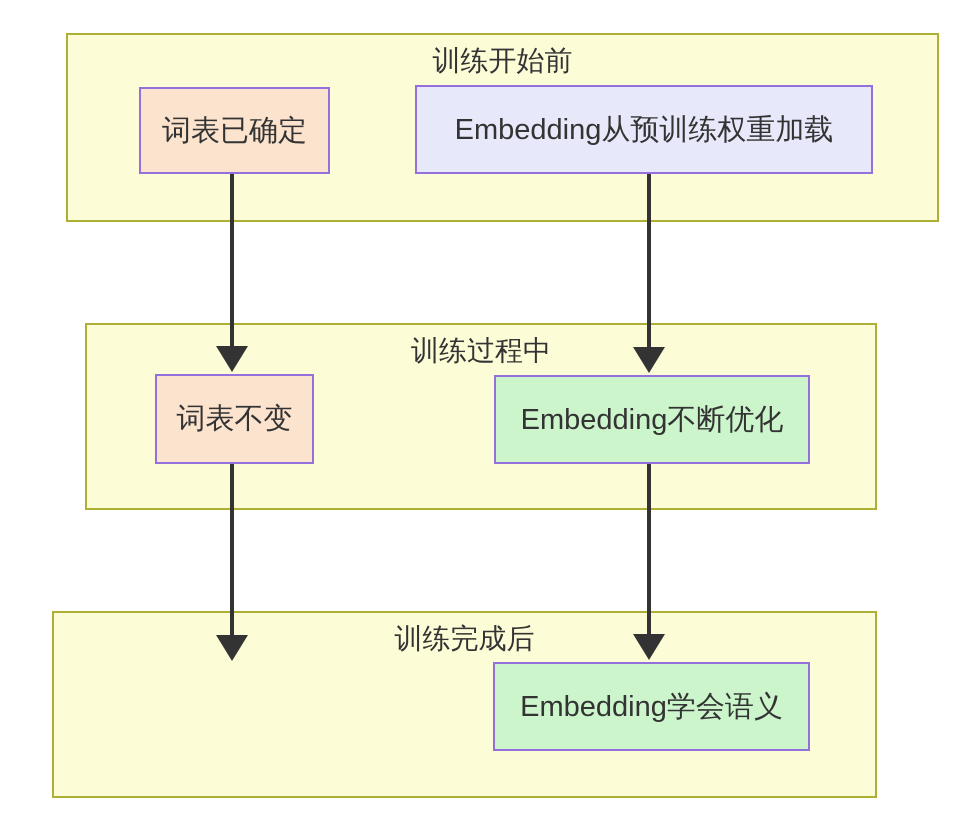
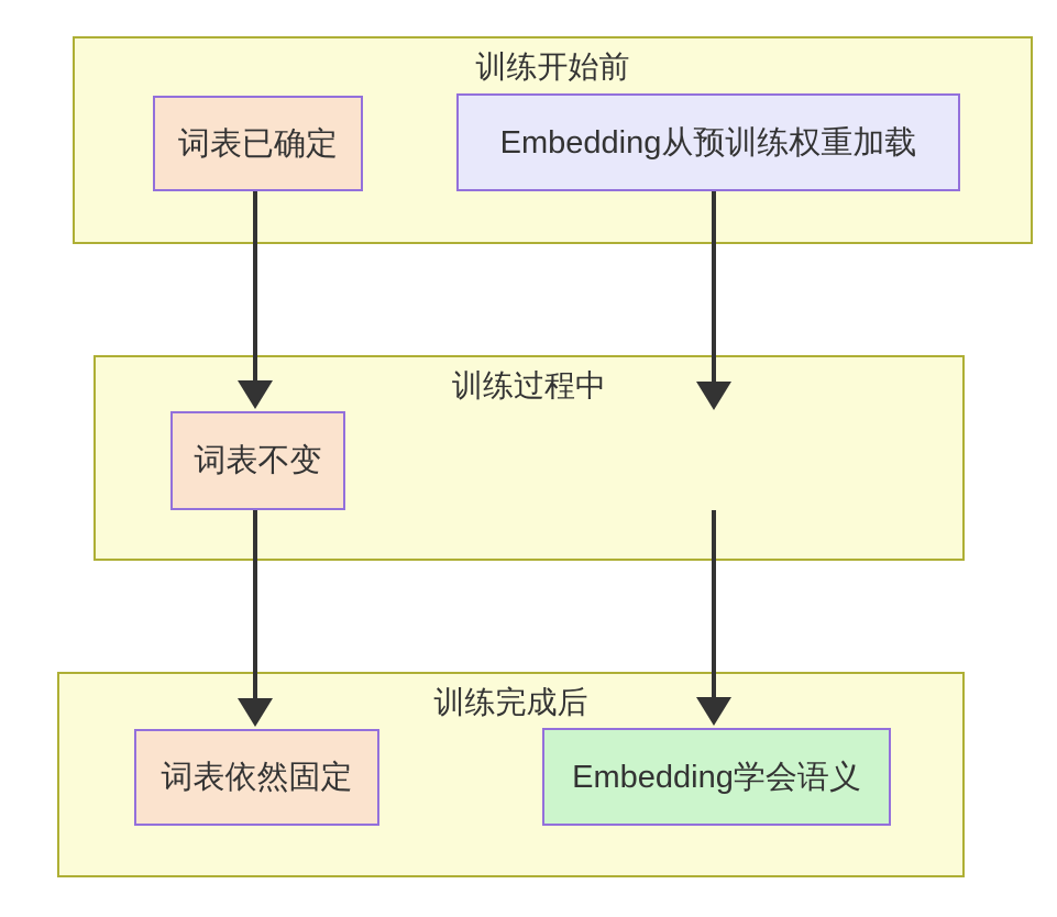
  训练开始前
  词表已确定
  Embedding从预训练权重加载
  训练过程中
  词表不变
- Embedding不断优化
  训练完成后
+ 词表依然固定
  Embedding学会语义
